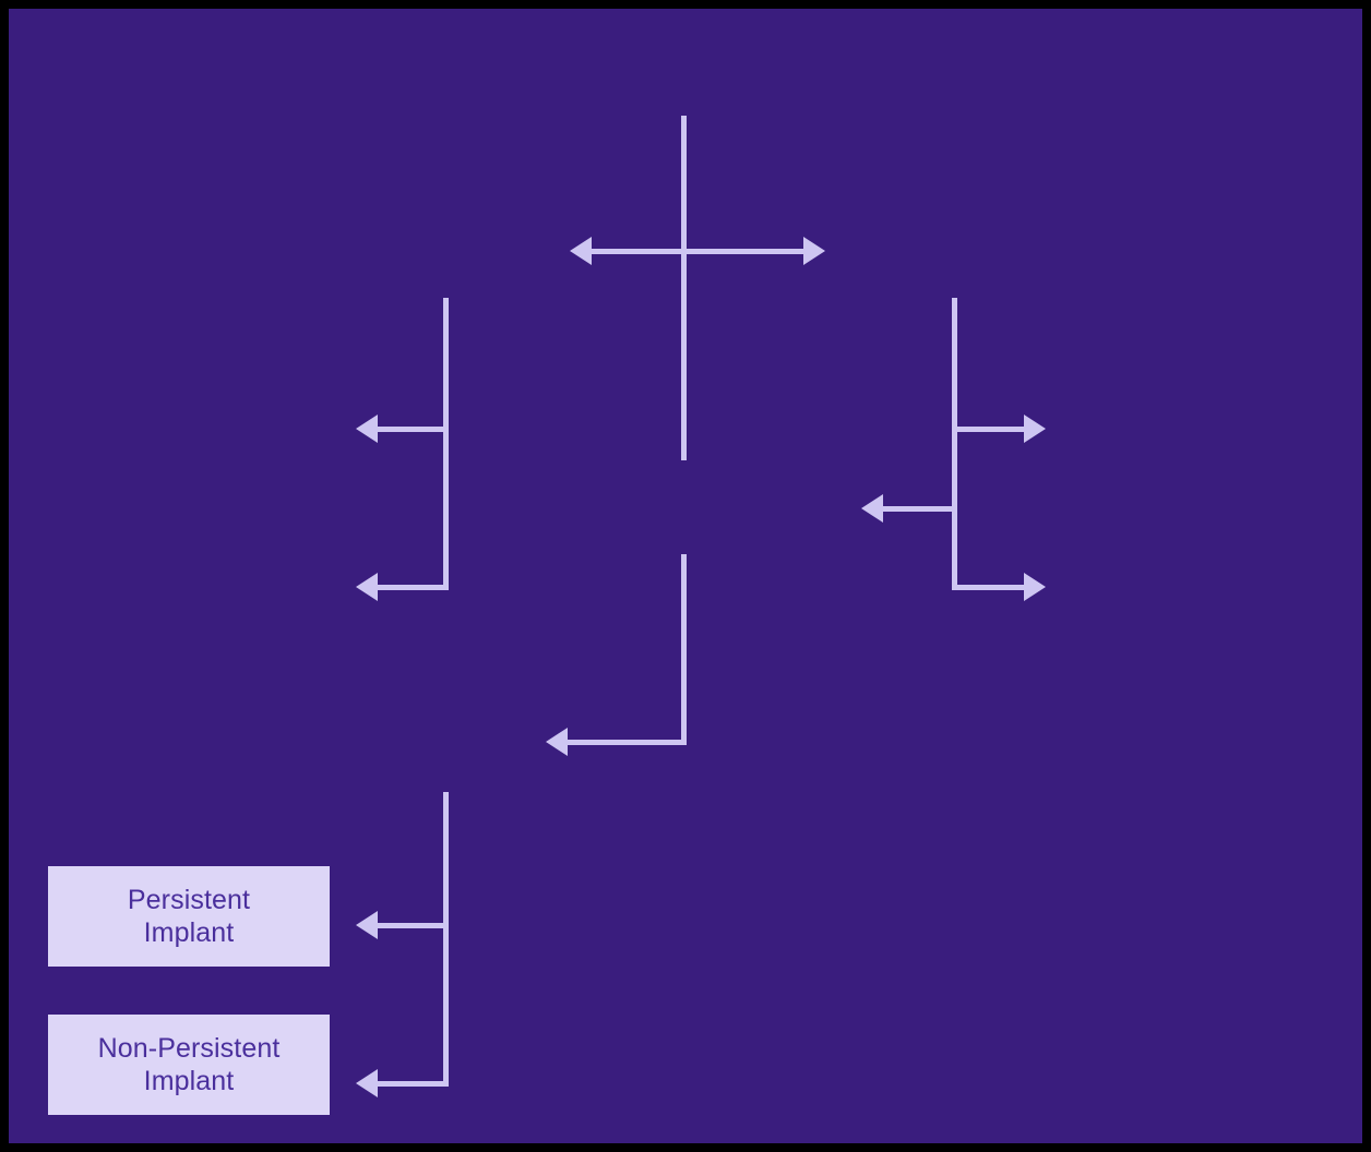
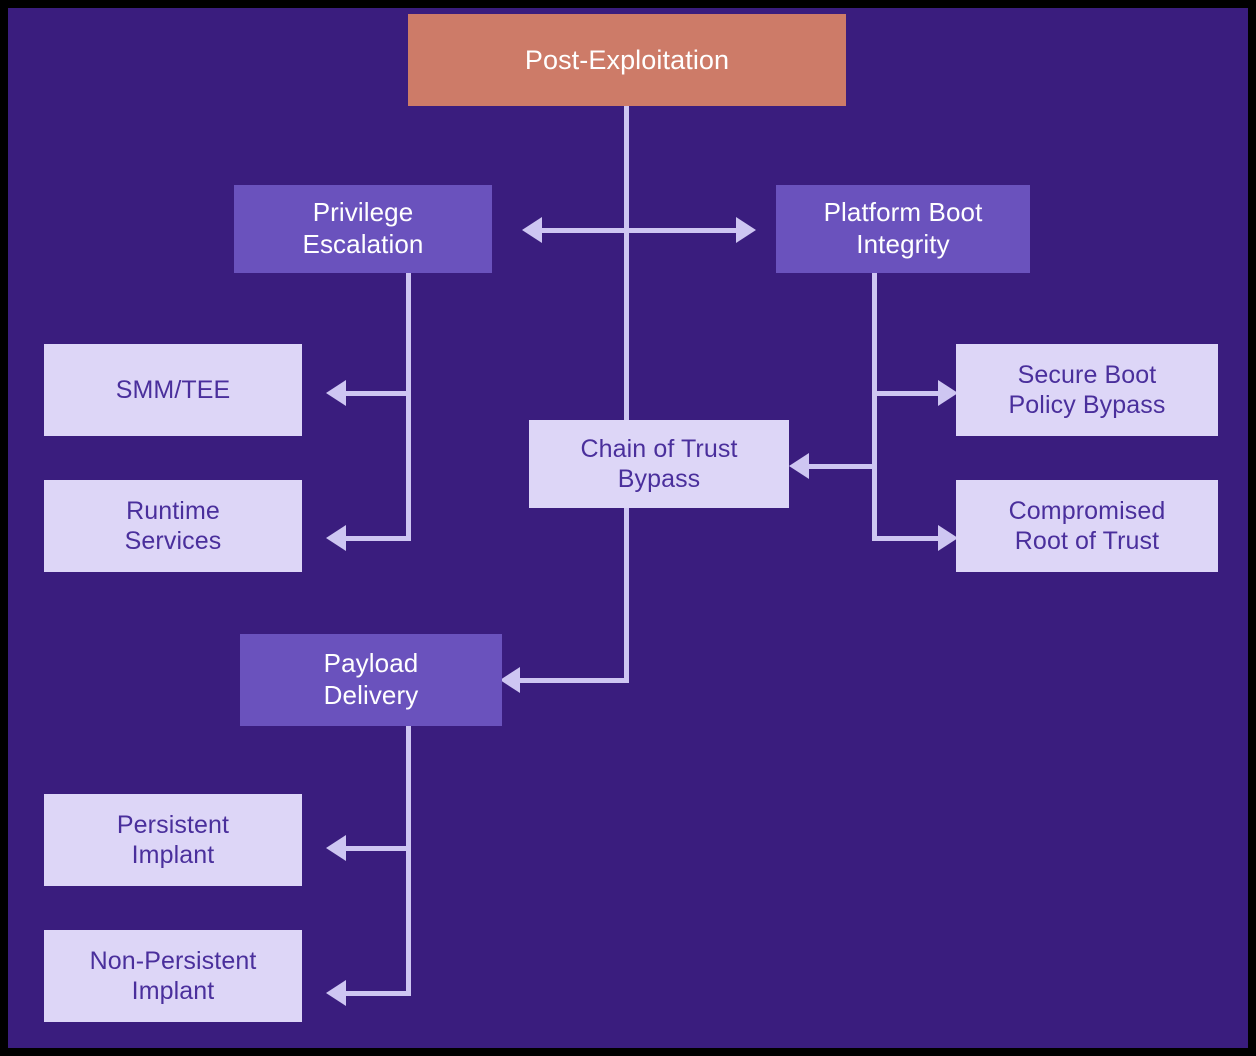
+ Post-Exploitation
+ Privilege
+ Escalation
+ Platform Boot
+ Integrity
+ SMM/TEE
+ Runtime
+ Services
+ Chain of Trust
+ Bypass
+ Secure Boot
+ Policy Bypass
+ Compromised
+ Root of Trust
+ Payload
+ Delivery
  Persistent
  Implant
  Non-Persistent
  Implant
